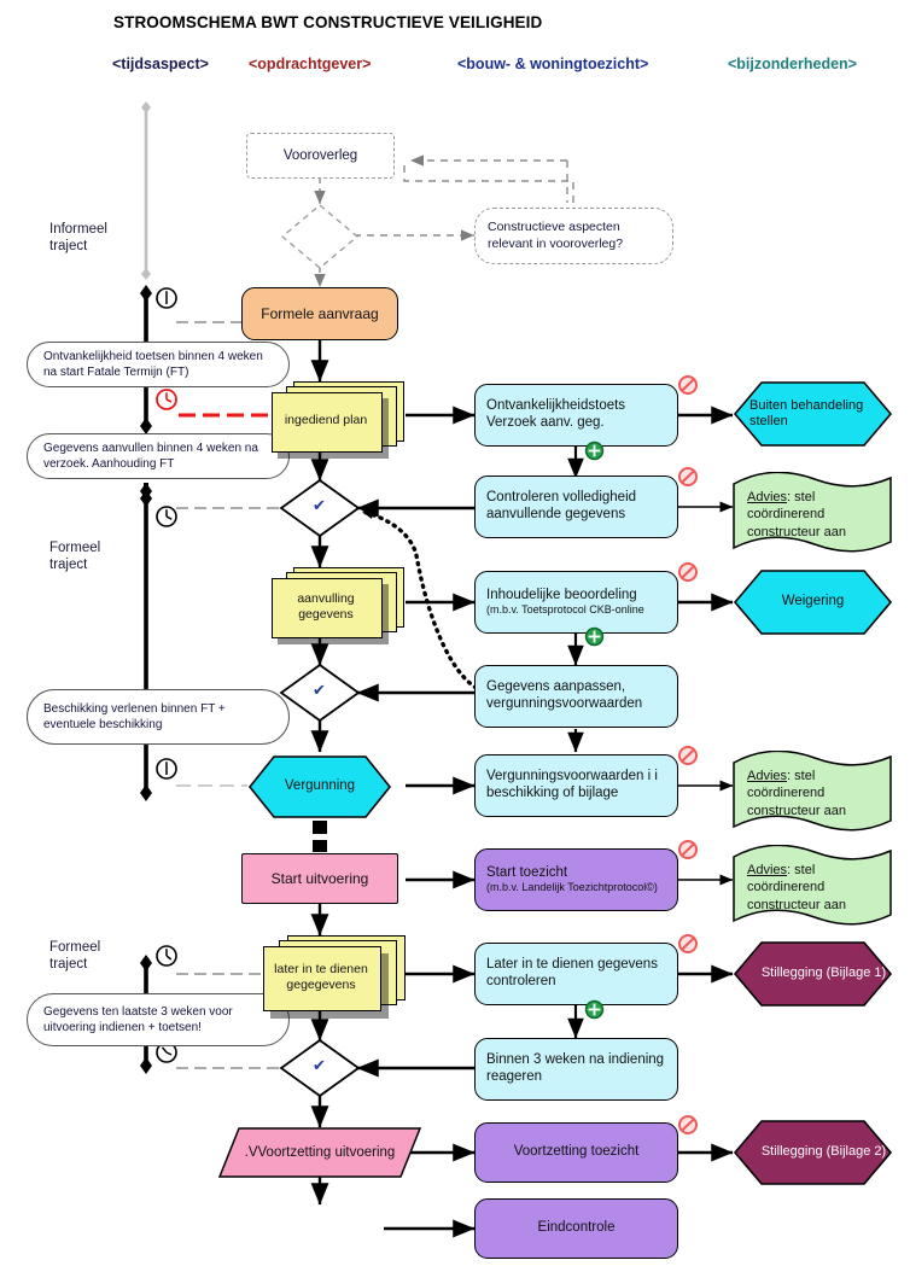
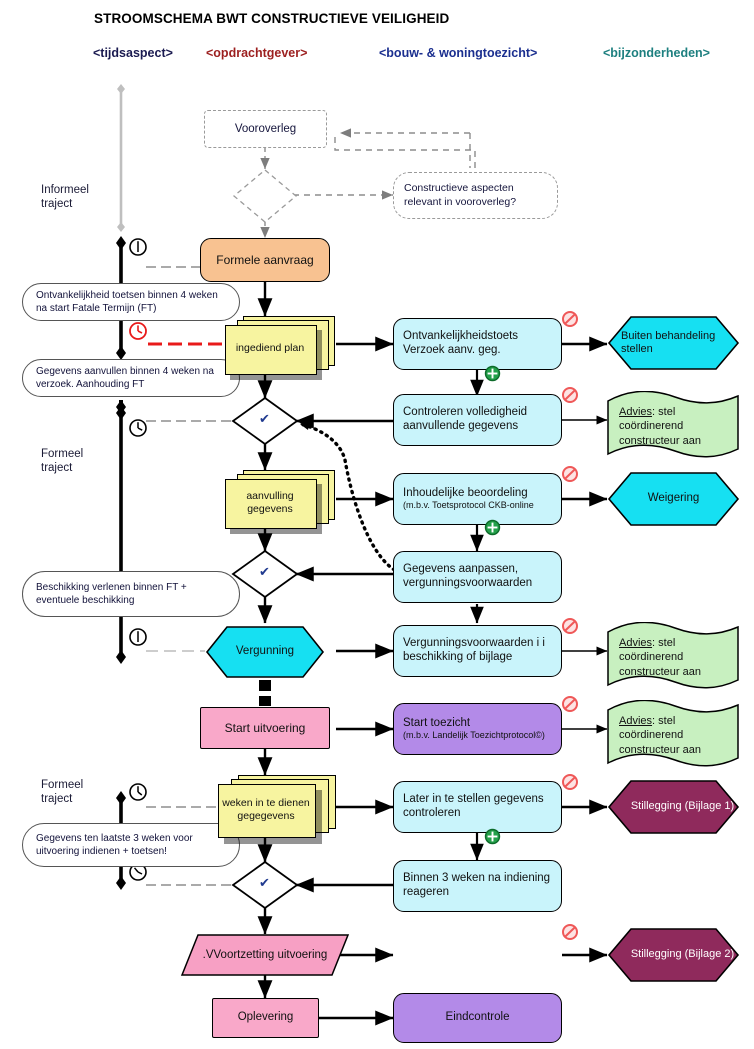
  STROOMSCHEMA BWT CONSTRUCTIEVE VEILIGHEID
  <tijdsaspect>
  <opdrachtgever>
  <bouw- & woningtoezicht>
  <bijzonderheden>
  Informeel
  traject
  Formeel
  traject
  Formeel
  traject
  Vooroverleg
  Constructieve aspecten relevant in vooroverleg?
  Ontvankelijkheid toetsen binnen 4 weken na start Fatale Termijn (FT)
  Gegevens aanvullen binnen 4 weken na verzoek. Aanhouding FT
  Beschikking verlenen binnen FT + eventuele beschikking
  Gegevens ten laatste 3 weken voor uitvoering indienen + toetsen!
  Formele aanvraag
  ingediend plan
  ✔
  aanvulling gegevens
  ✔
  Vergunning
  Start uitvoering
- later in te dienen gegegevens
+ weken in te dienen gegegevens
  ✔
  .VVoortzetting uitvoering
+ Oplevering
  Ontvankelijkheidstoets Verzoek aanv. geg.
  Controleren volledigheid aanvullende gegevens
  Inhoudelijke beoordeling
  (m.b.v. Toetsprotocol CKB-online
  Gegevens aanpassen, vergunningsvoorwaarden
  Vergunningsvoorwaarden i i beschikking of bijlage
  Start toezicht
  (m.b.v. Landelijk Toezichtprotocol©)
- Later in te dienen gegevens controleren
+ Later in te stellen gegevens controleren
  Binnen 3 weken na indiening reageren
- Voortzetting toezicht
  Eindcontrole
  Buiten behandeling stellen
  Advies: stel coördinerend constructeur aan
  Weigering
  Advies: stel coördinerend constructeur aan
  Advies: stel coördinerend constructeur aan
  Stillegging (Bijlage 1)
  Stillegging (Bijlage 2)
